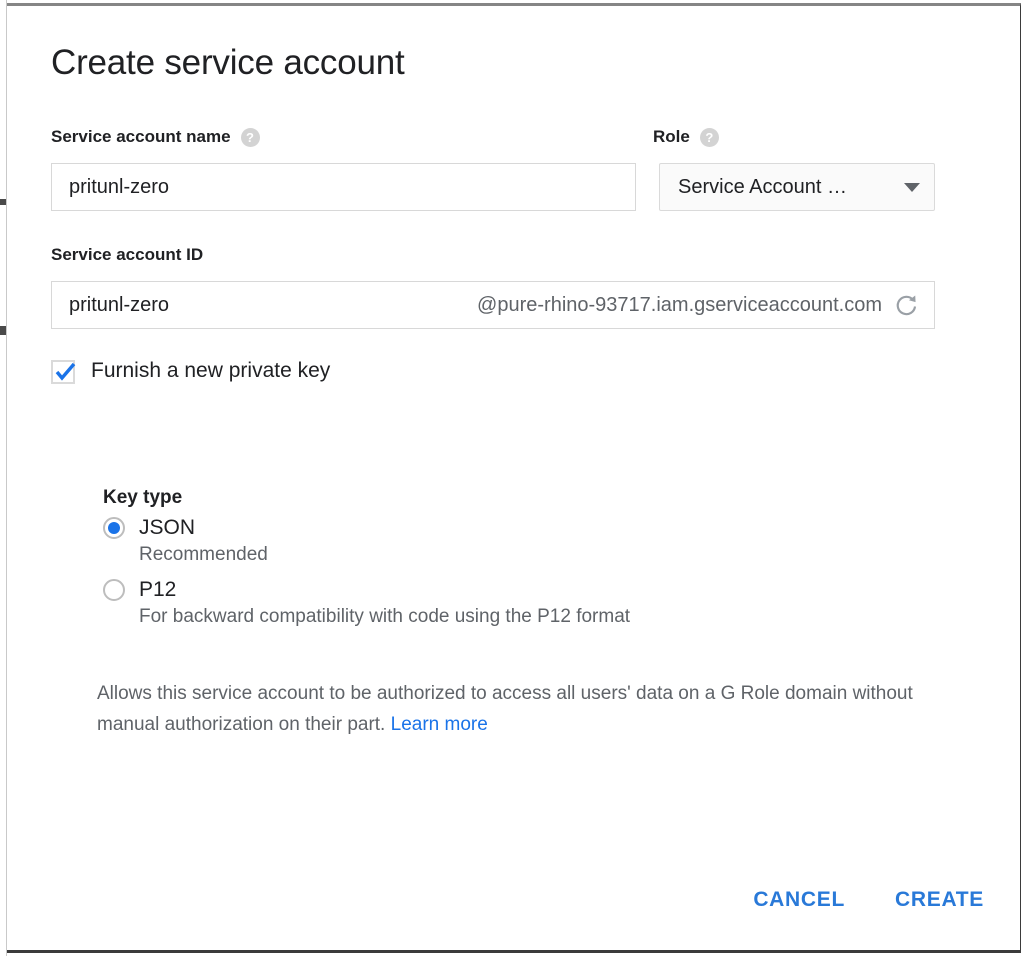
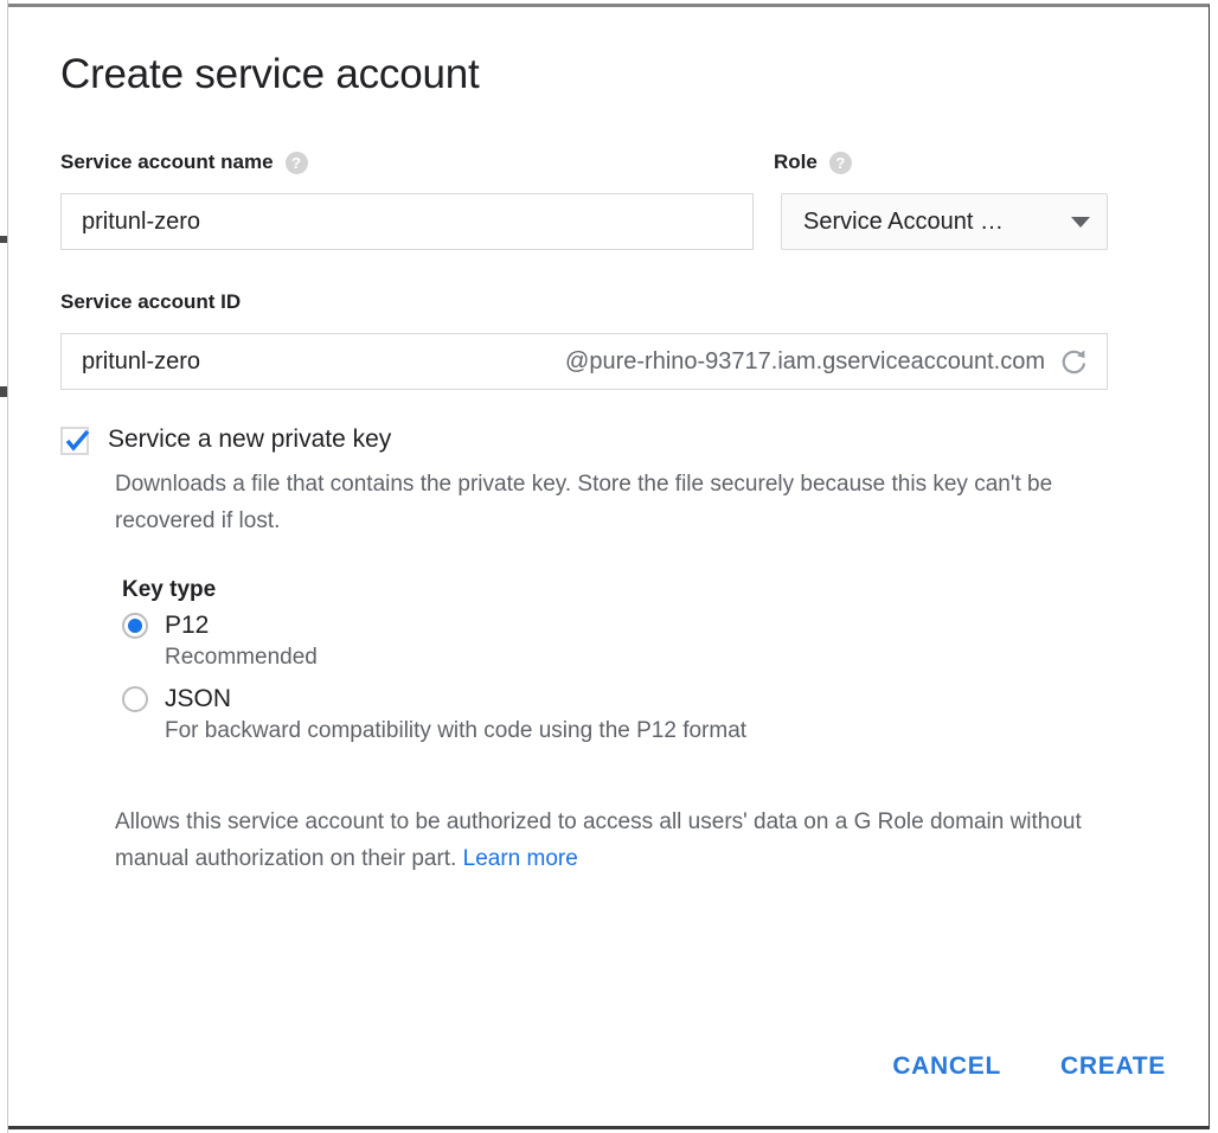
  Create service account
  Service account name
  ?
  pritunl-zero
  Role
  ?
  Service Account …
  Service account ID
  pritunl-zero
  @pure-rhino-93717.iam.gserviceaccount.com
- Furnish a new private key
+ Service a new private key
+ Downloads a file that contains the private key. Store the file securely because this key can't be recovered if lost.
  Key type
- JSON
+ P12
  Recommended
- P12
+ JSON
  For backward compatibility with code using the P12 format
  Allows this service account to be authorized to access all users' data on a G Role domain without manual authorization on their part. Learn more
  CANCEL
  CREATE
